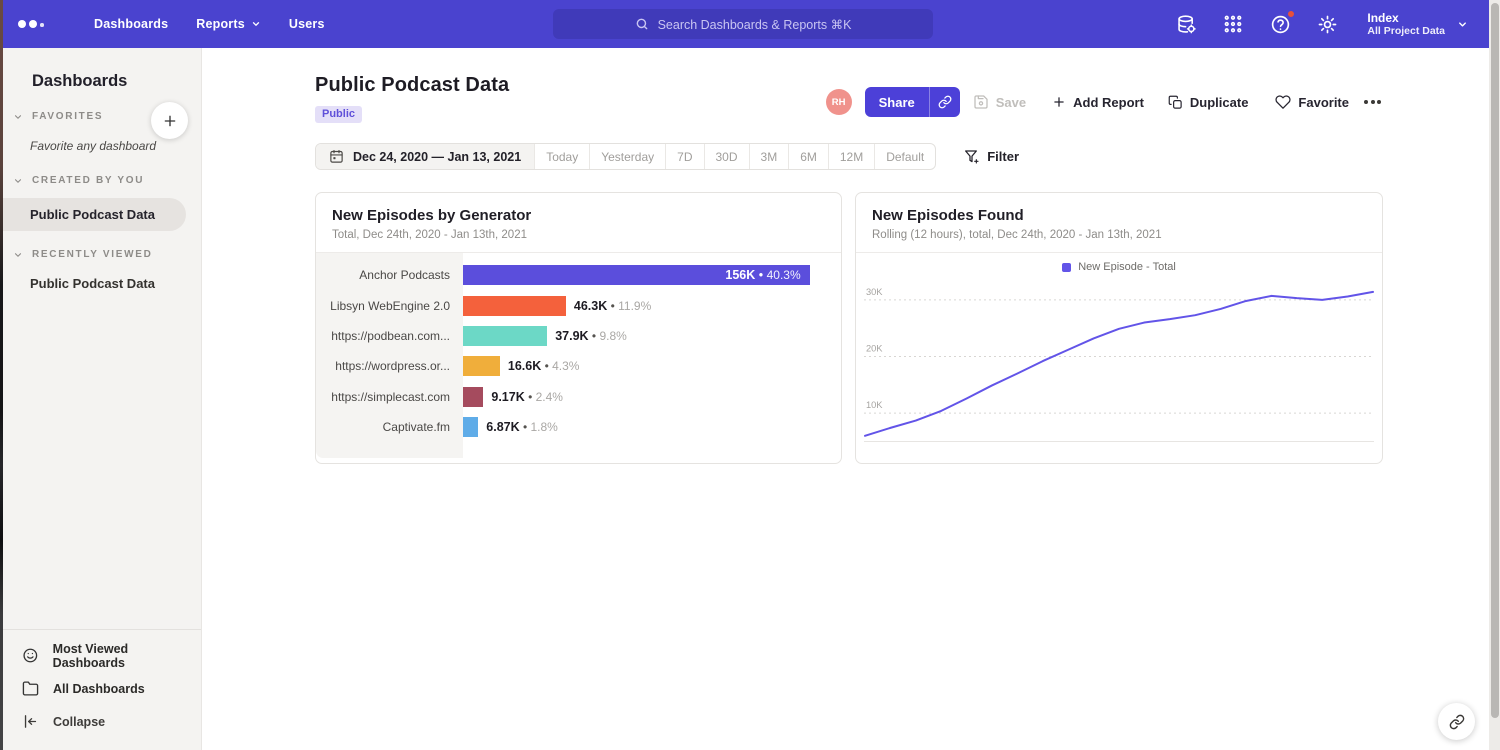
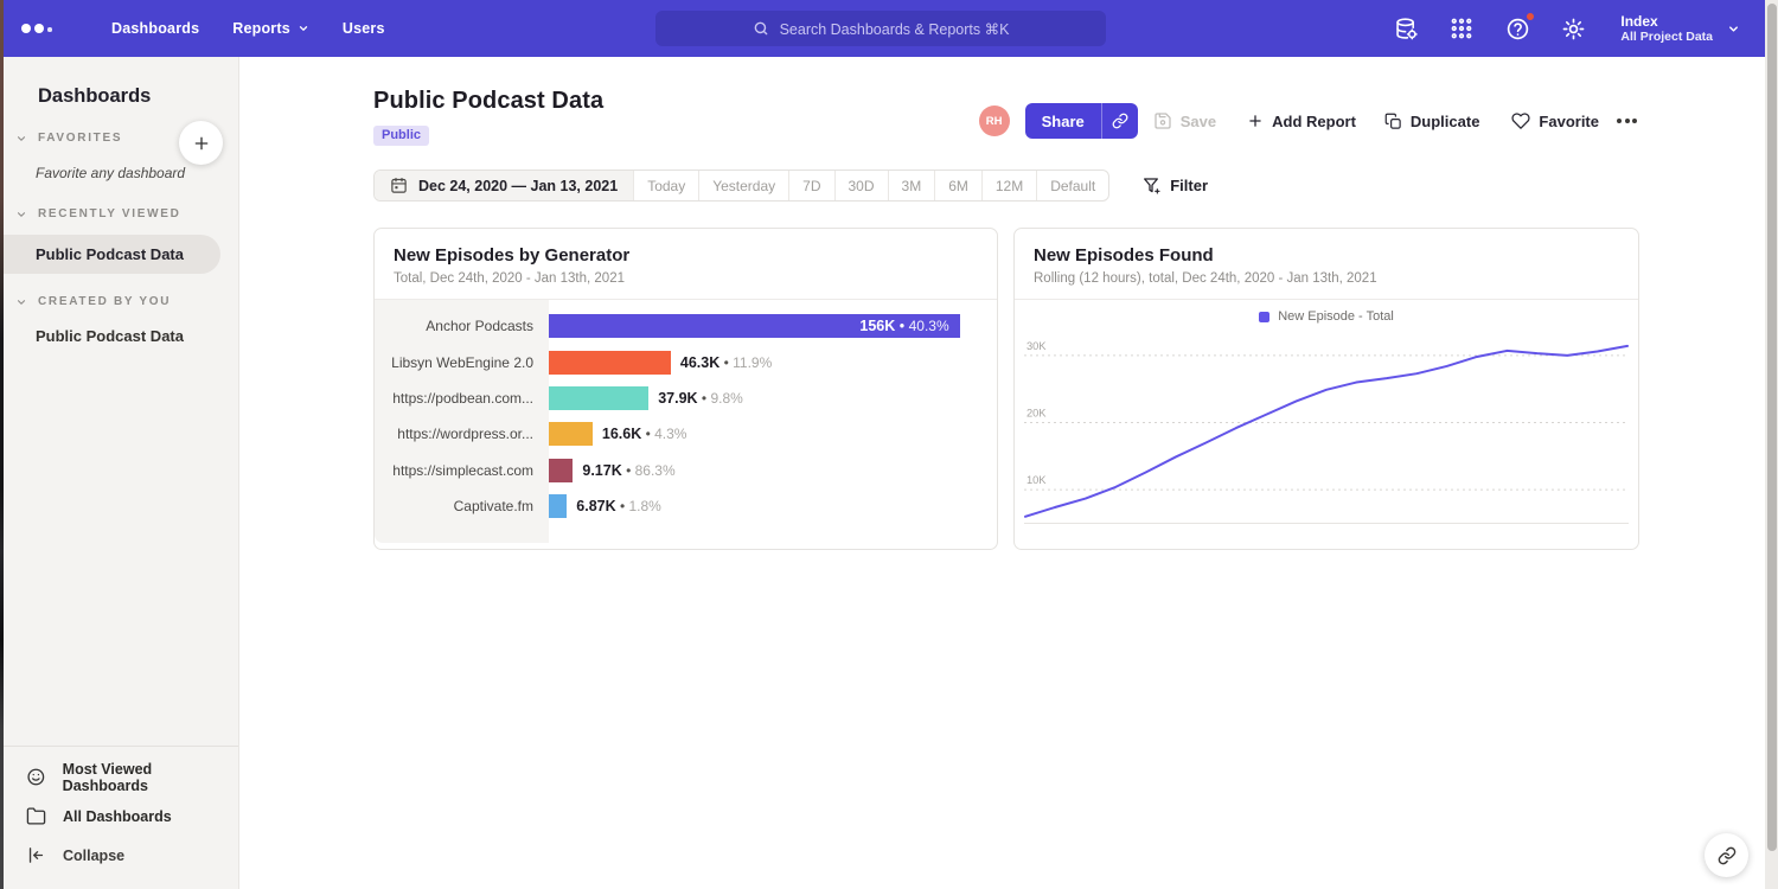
  Dashboards
  Reports
  Users
  Search Dashboards & Reports ⌘K
  Index
  All Project Data
  Dashboards
  FAVORITES
  Favorite any dashboard
- CREATED BY YOU
+ RECENTLY VIEWED
  Public Podcast Data
- RECENTLY VIEWED
+ CREATED BY YOU
  Public Podcast Data
  Most Viewed Dashboards
  All Dashboards
  Collapse
  Public Podcast Data
  Public
  RH
  Share
  Save
  Add Report
  Duplicate
  Favorite
  Dec 24, 2020 — Jan 13, 2021
  Today
  Yesterday
  7D
  30D
  3M
  6M
  12M
  Default
  Filter
  New Episodes by Generator
  Total, Dec 24th, 2020 - Jan 13th, 2021
  Anchor Podcasts
  156K • 40.3%
  Libsyn WebEngine 2.0
  46.3K • 11.9%
  https://podbean.com...
  37.9K • 9.8%
  https://wordpress.or...
  16.6K • 4.3%
  https://simplecast.com
- 9.17K • 2.4%
+ 9.17K • 86.3%
  Captivate.fm
  6.87K • 1.8%
  New Episodes Found
  Rolling (12 hours), total, Dec 24th, 2020 - Jan 13th, 2021
  New Episode - Total
  10K
  20K
  30K
